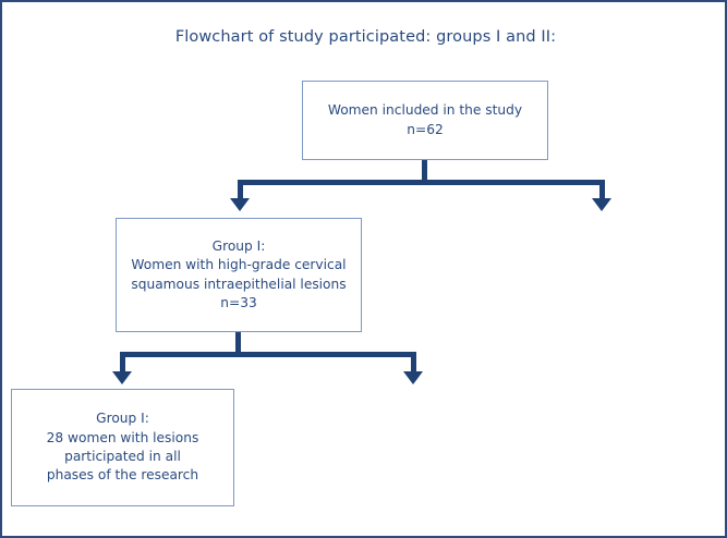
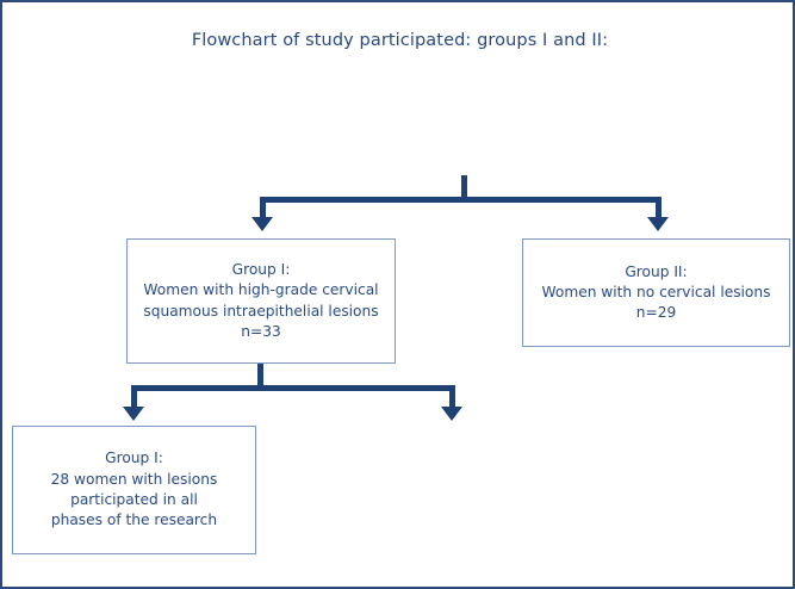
  Flowchart of study participated: groups I and II:
- Women included in the study
- n=62
  Group I:
  Women with high-grade cervical
  squamous intraepithelial lesions
  n=33
+ Group II:
+ Women with no cervical lesions
+ n=29
  Group I:
  28 women with lesions
  participated in all
  phases of the research
